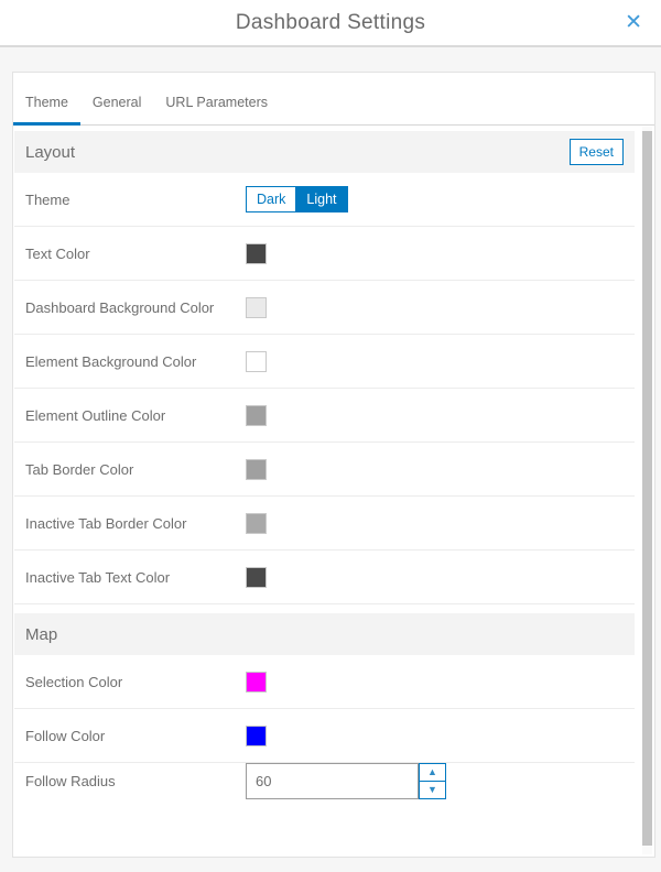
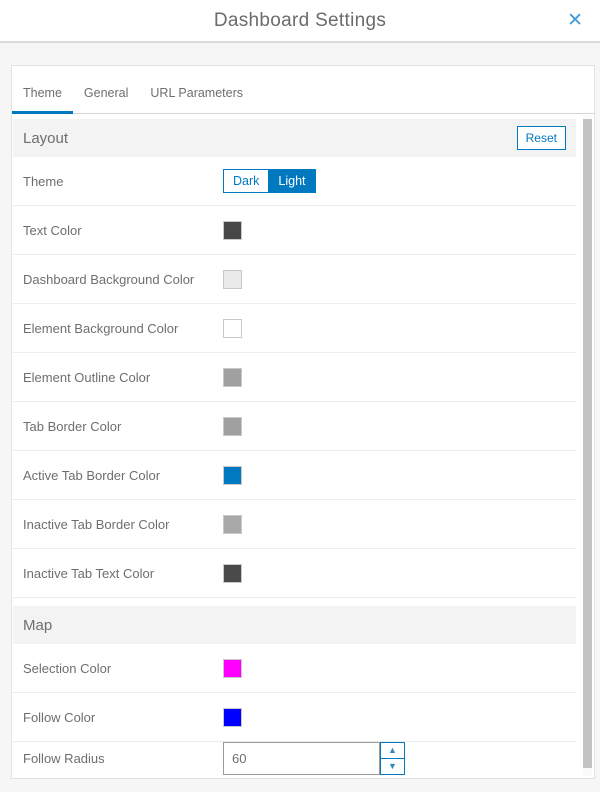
  Dashboard Settings
  ✕
  Theme
  General
  URL Parameters
  Layout
  Reset
  Theme
  Dark
  Light
  Text Color
  Dashboard Background Color
  Element Background Color
  Element Outline Color
  Tab Border Color
+ Active Tab Border Color
  Inactive Tab Border Color
  Inactive Tab Text Color
  Map
  Selection Color
  Follow Color
  Follow Radius
  60
  ▲
  ▼
